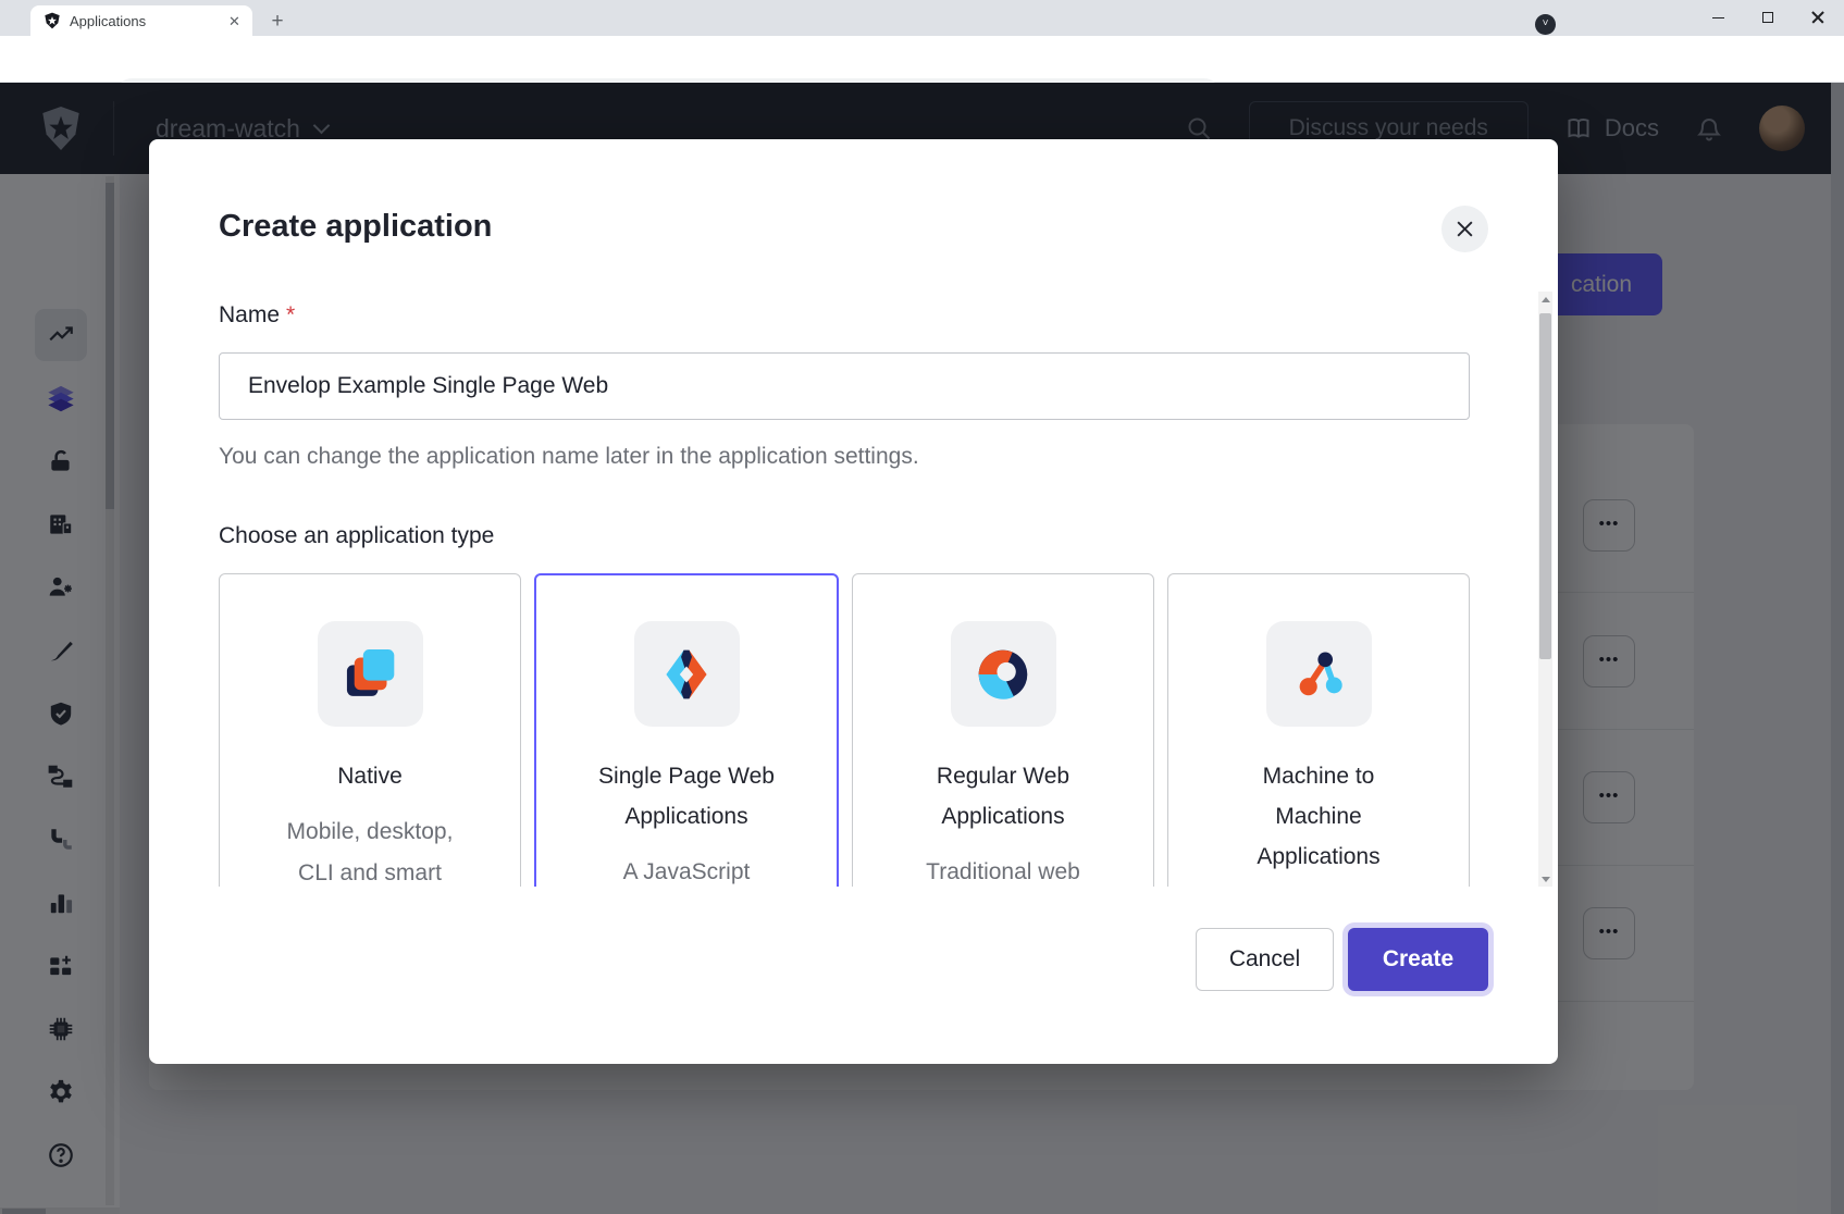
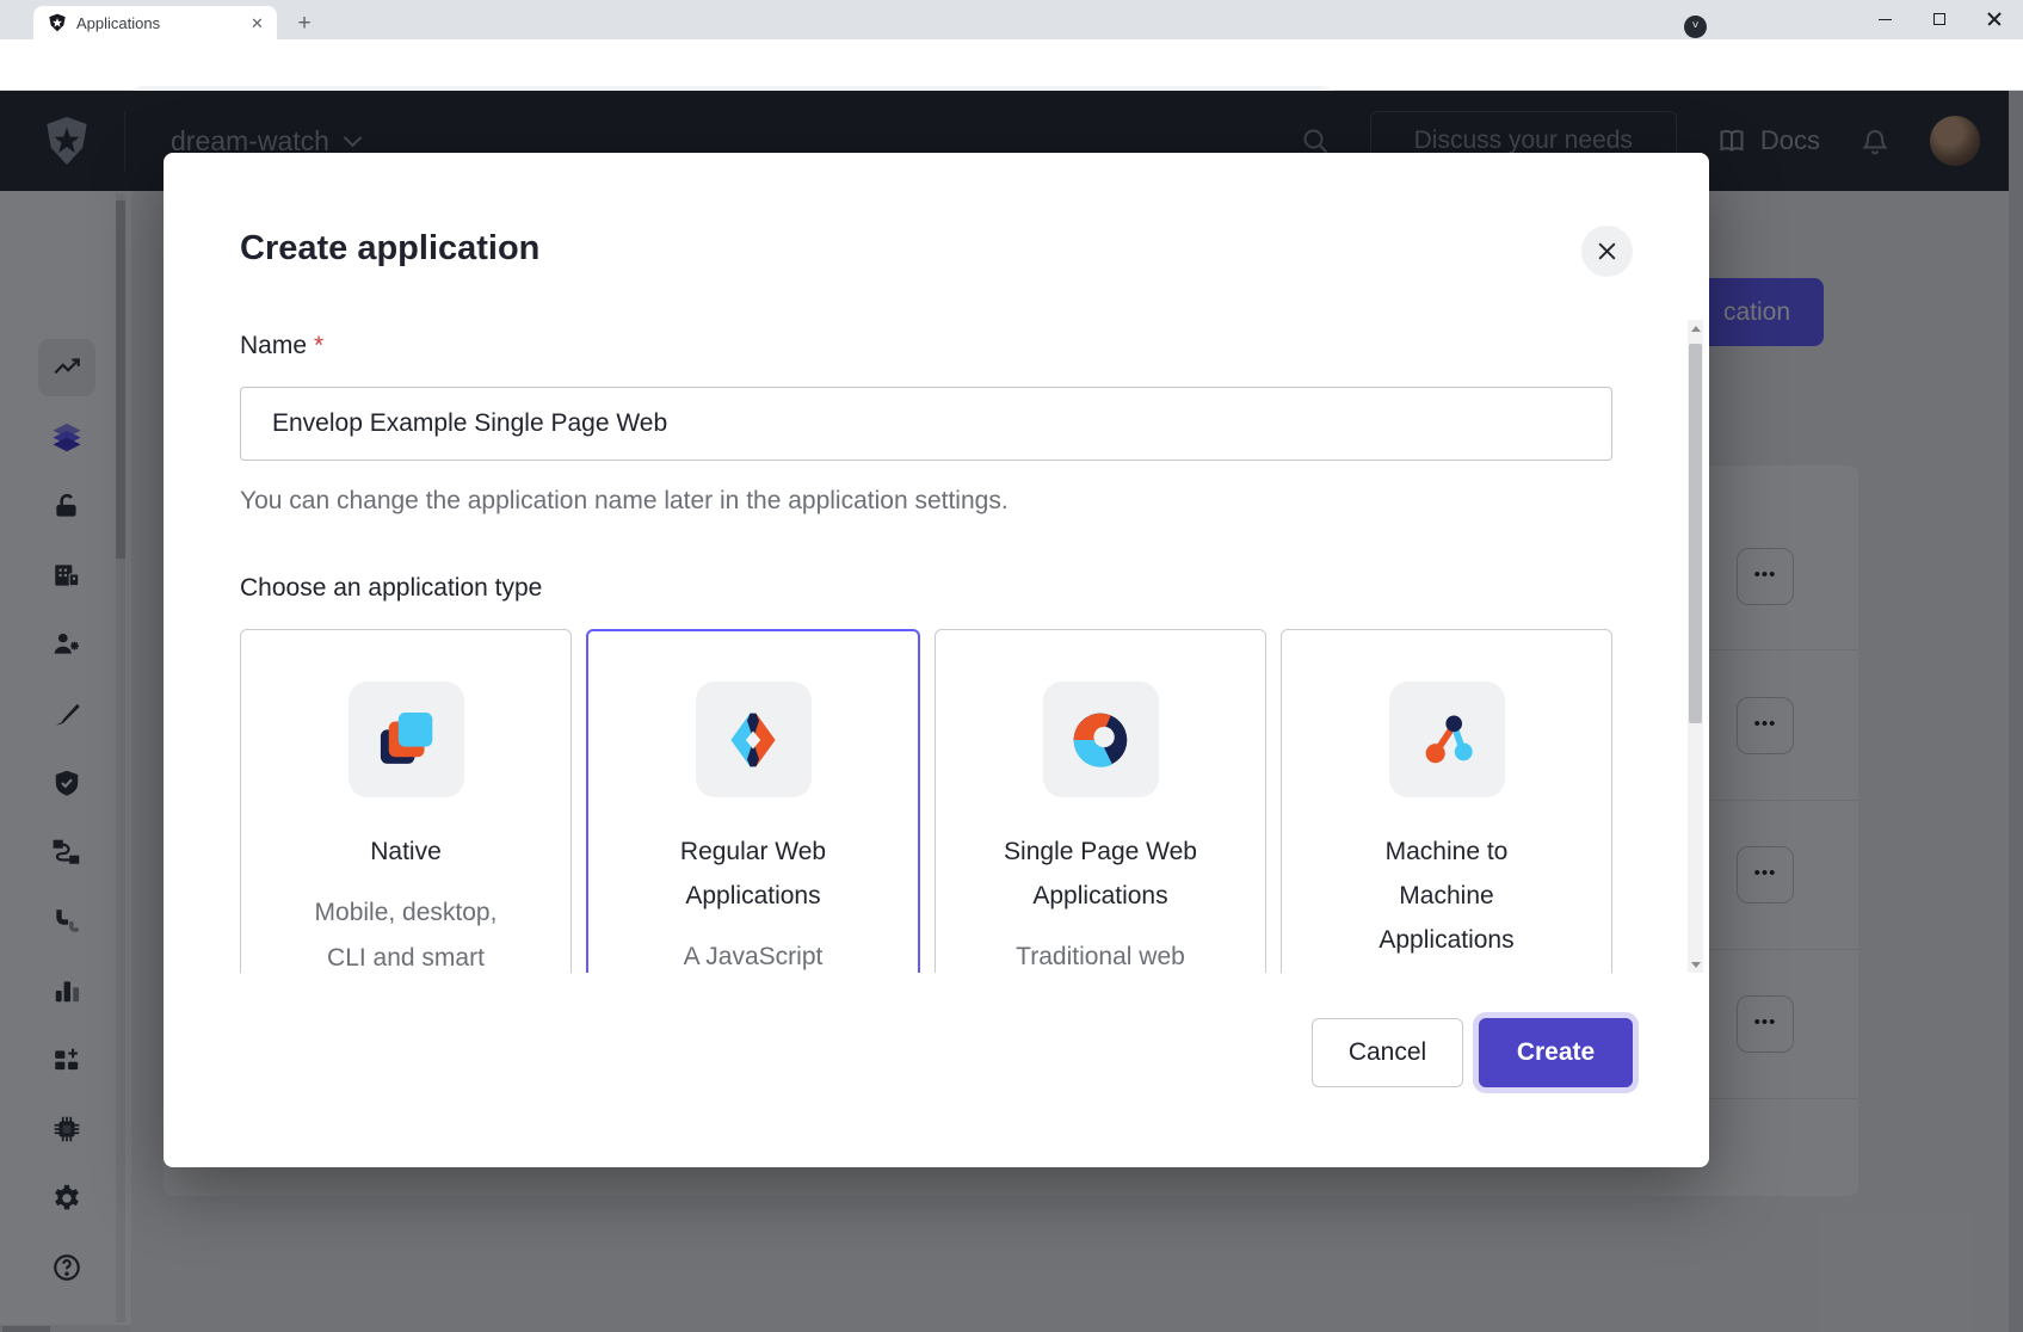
  Applications
  ✕
  +
  ˅
  dream-watch
  Discuss your needs
  Docs
  cation
  •••
  •••
  •••
  •••
  Create application
  Name *
  Envelop Example Single Page Web
  You can change the application name later in the application settings.
  Choose an application type
  Native
  Mobile, desktop,
  CLI and smart
- Single Page Web
+ Regular Web
  Applications
  A JavaScript
- Regular Web
+ Single Page Web
  Applications
  Traditional web
  Machine to
  Machine
  Applications
  Cancel
  Create
